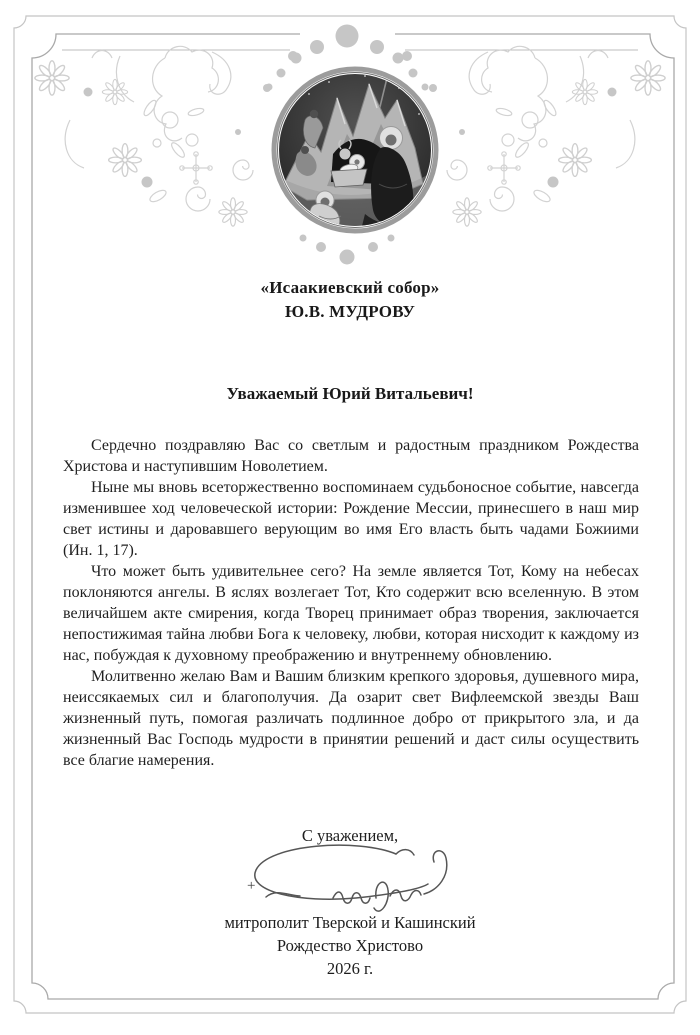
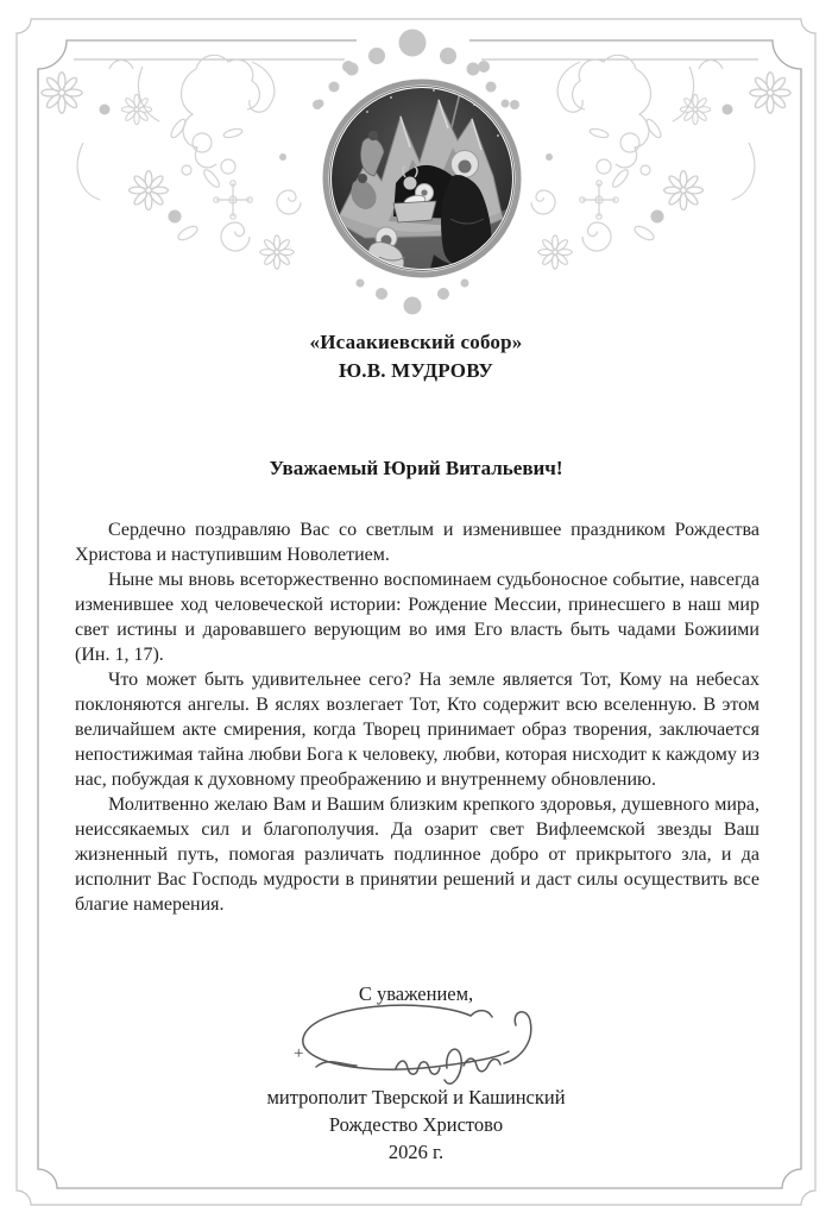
  «Исаакиевский собор»
  Ю.В. МУДРОВУ
  Уважаемый Юрий Витальевич!
- Сердечно поздравляю Вас со светлым и радостным праздником Рождества Христова и наступившим Новолетием.
+ Сердечно поздравляю Вас со светлым и изменившее праздником Рождества Христова и наступившим Новолетием.
  Ныне мы вновь всеторжественно воспоминаем судьбоносное событие, навсегда изменившее ход человеческой истории: Рождение Мессии, принесшего в наш мир свет истины и даровавшего верующим во имя Его власть быть чадами Божиими (Ин. 1, 17).
  Что может быть удивительнее сего? На земле является Тот, Кому на небесах поклоняются ангелы. В яслях возлегает Тот, Кто содержит всю вселенную. В этом величайшем акте смирения, когда Творец принимает образ творения, заключается непостижимая тайна любви Бога к человеку, любви, которая нисходит к каждому из нас, побуждая к духовному преображению и внутреннему обновлению.
- Молитвенно желаю Вам и Вашим близким крепкого здоровья, душевного мира, неиссякаемых сил и благополучия. Да озарит свет Вифлеемской звезды Ваш жизненный путь, помогая различать подлинное добро от прикрытого зла, и да жизненный Вас Господь мудрости в принятии решений и даст силы осуществить все благие намерения.
+ Молитвенно желаю Вам и Вашим близким крепкого здоровья, душевного мира, неиссякаемых сил и благополучия. Да озарит свет Вифлеемской звезды Ваш жизненный путь, помогая различать подлинное добро от прикрытого зла, и да исполнит Вас Господь мудрости в принятии решений и даст силы осуществить все благие намерения.
  С уважением,
  +
  митрополит Тверской и Кашинский
  Рождество Христово
  2026 г.
